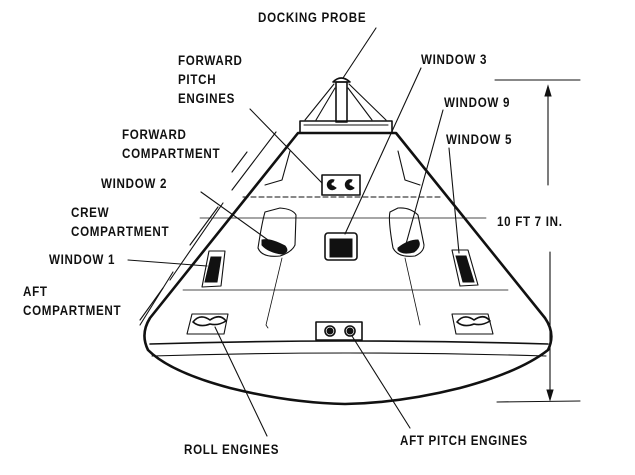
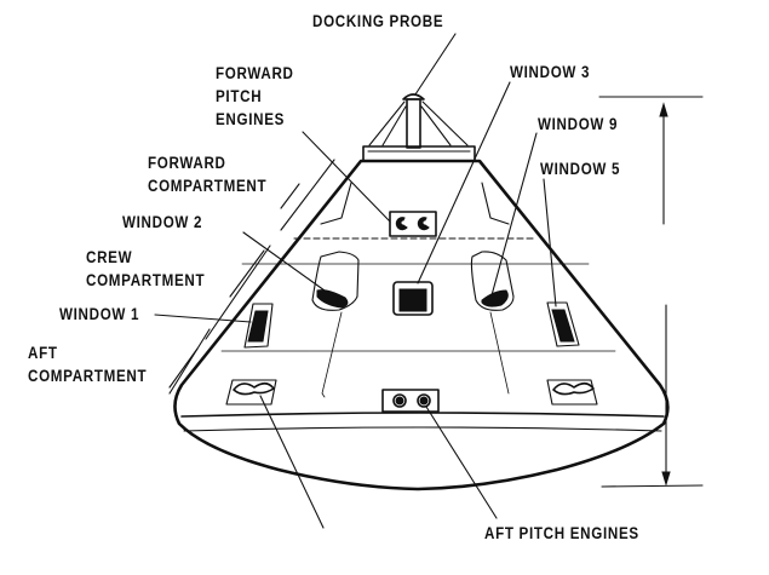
  DOCKING PROBE
  FORWARD
  PITCH
  ENGINES
  FORWARD
  COMPARTMENT
  WINDOW 2
  CREW
  COMPARTMENT
  WINDOW 1
  AFT
  COMPARTMENT
  WINDOW 3
  WINDOW 9
  WINDOW 5
- 10 FT 7 IN.
- ROLL ENGINES
  AFT PITCH ENGINES
